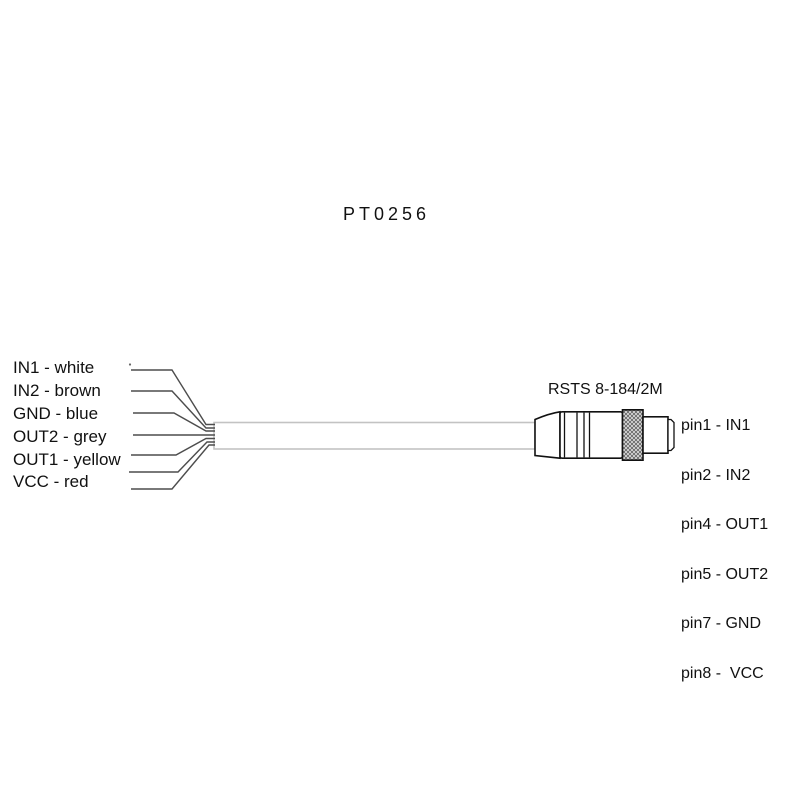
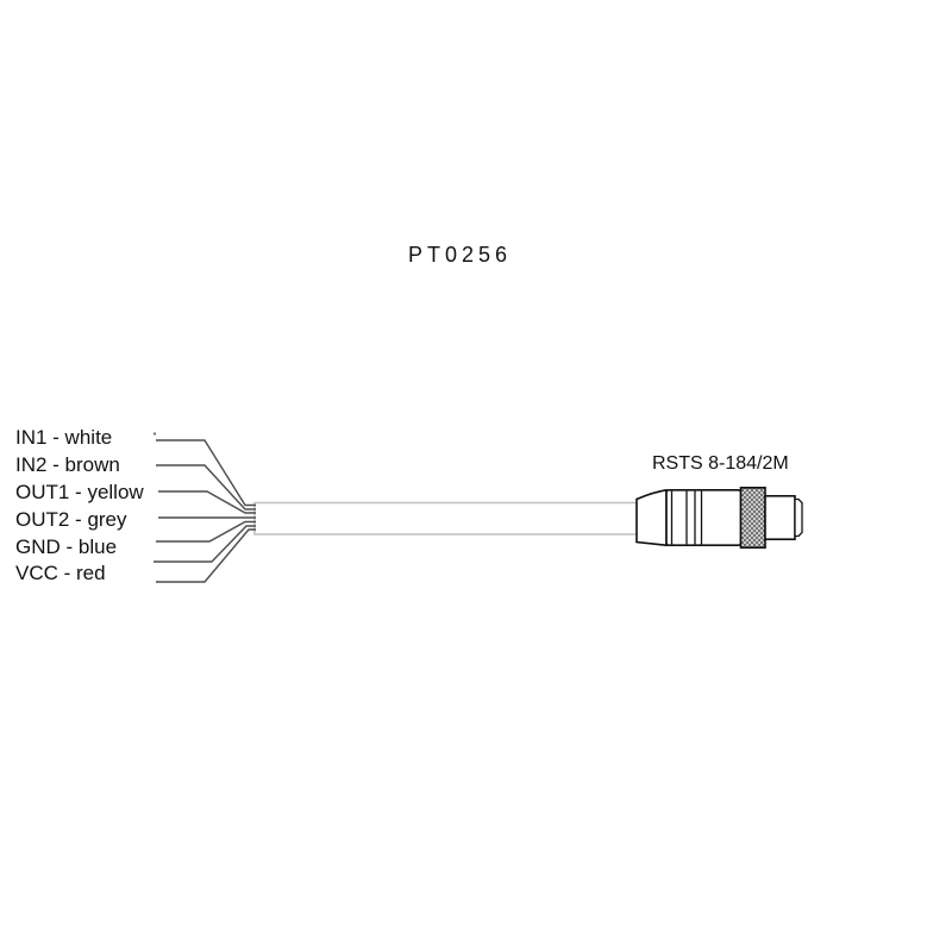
  PT0256
  IN1 - white
  IN2 - brown
- GND - blue
+ OUT1 - yellow
  OUT2 - grey
- OUT1 - yellow
+ GND - blue
  VCC - red
  RSTS 8-184/2M
- pin1 - IN1
- pin2 - IN2
- pin4 - OUT1
- pin5 - OUT2
- pin7 - GND
- pin8 - VCC
